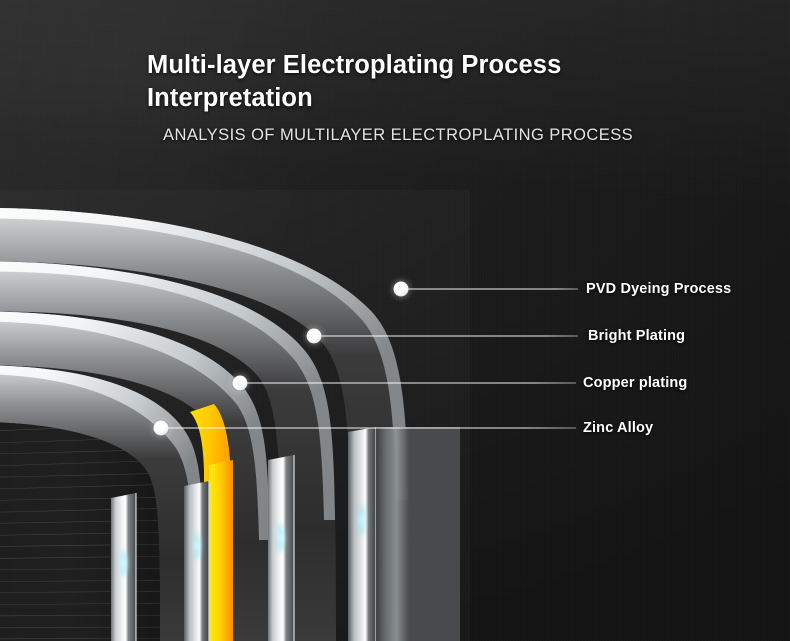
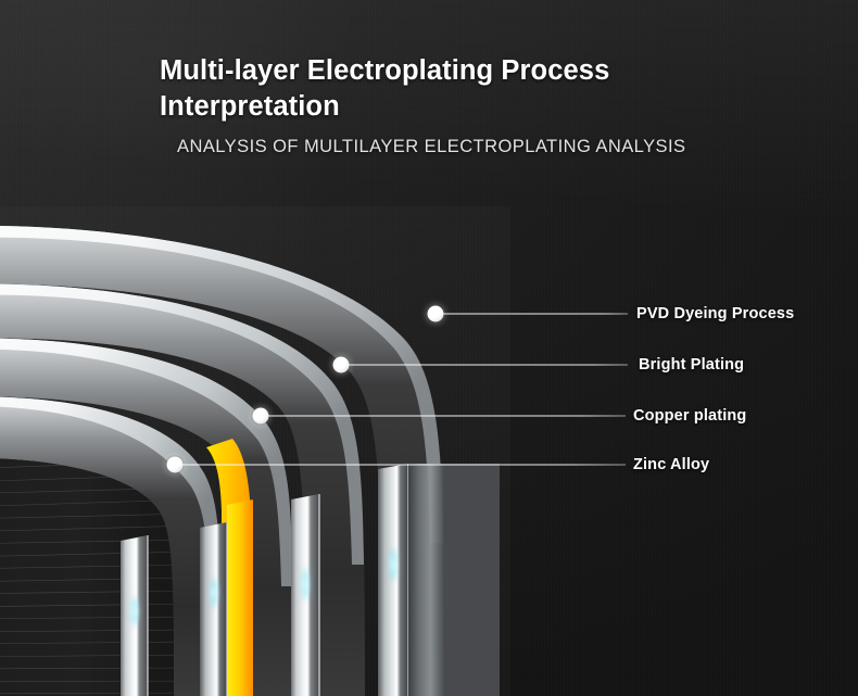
  Multi-layer Electroplating Process Interpretation
- ANALYSIS OF MULTILAYER ELECTROPLATING PROCESS
+ ANALYSIS OF MULTILAYER ELECTROPLATING ANALYSIS
  PVD Dyeing Process
  Bright Plating
  Copper plating
  Zinc Alloy
